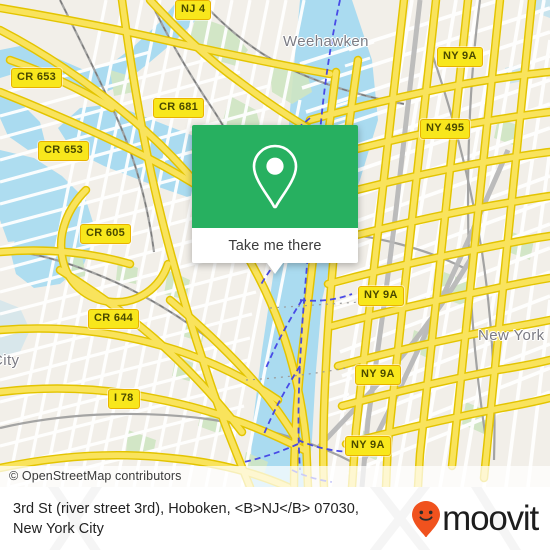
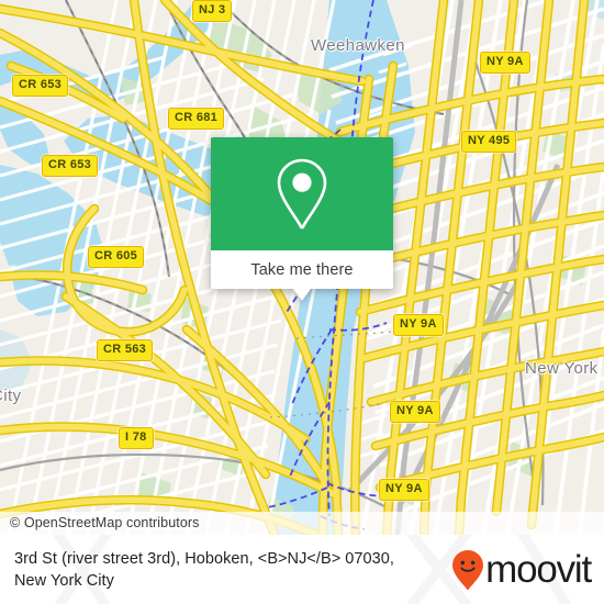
- NJ 4
+ NJ 3
  NY 9A
  CR 653
  NY 495
  CR 681
  CR 653
  CR 605
  NY 9A
- CR 644
+ CR 563
  NY 9A
  I 78
  NY 9A
  Weehawken
  ity
  New York
  © OpenStreetMap contributors
  Take me there
  3rd St (river street 3rd), Hoboken, <B>NJ</B> 07030,
  New York City
  moovit
